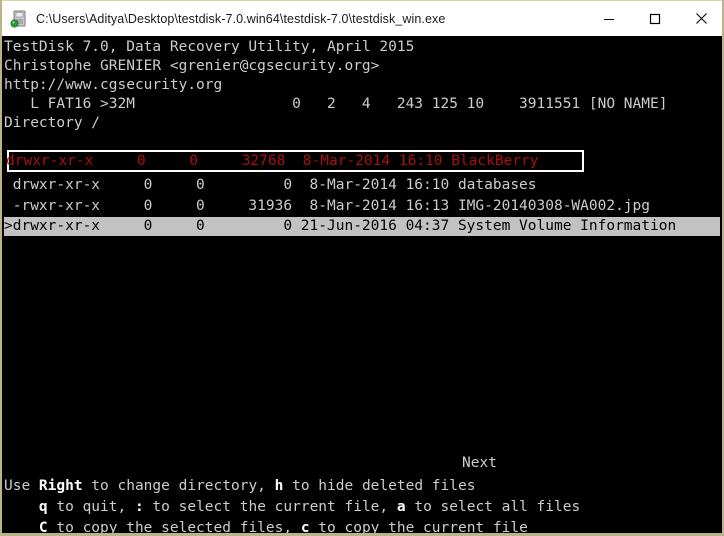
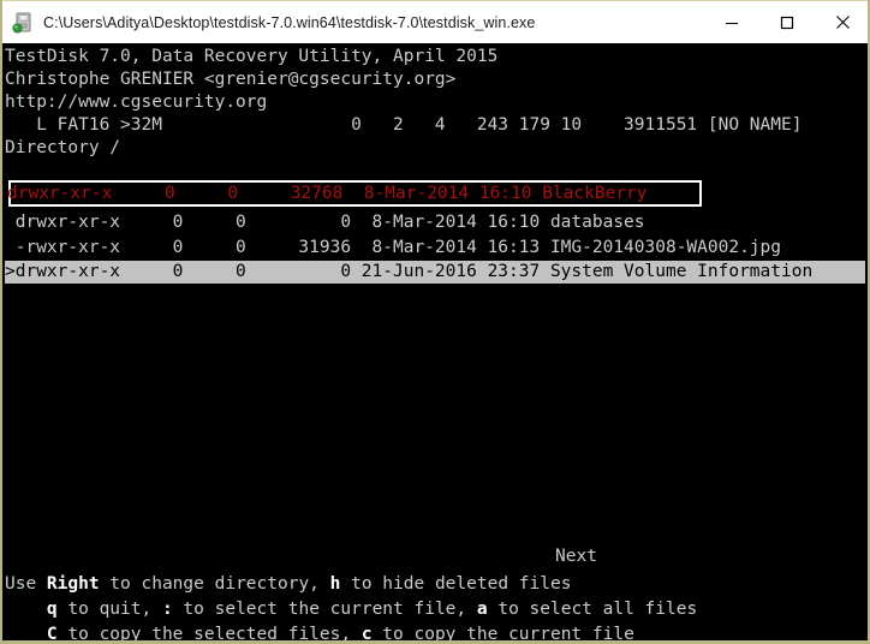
  C:\Users\Aditya\Desktop\testdisk-7.0.win64\testdisk-7.0\testdisk_win.exe
  TestDisk 7.0, Data Recovery Utility, April 2015
  Christophe GRENIER <grenier@cgsecurity.org>
  http://www.cgsecurity.org
- L FAT16 >32M 0 2 4 243 125 10 3911551 [NO NAME]
+ L FAT16 >32M 0 2 4 243 179 10 3911551 [NO NAME]
  Directory /
  drwxr-xr-x 0 0 32768 8-Mar-2014 16:10 BlackBerry
  drwxr-xr-x 0 0 0 8-Mar-2014 16:10 databases
  -rwxr-xr-x 0 0 31936 8-Mar-2014 16:13 IMG-20140308-WA002.jpg
- >drwxr-xr-x 0 0 0 21-Jun-2016 04:37 System Volume Information
+ >drwxr-xr-x 0 0 0 21-Jun-2016 23:37 System Volume Information
  Next
  Use Right to change directory, h to hide deleted files
  q to quit, : to select the current file, a to select all files
  C to copy the selected files, c to copy the current file
